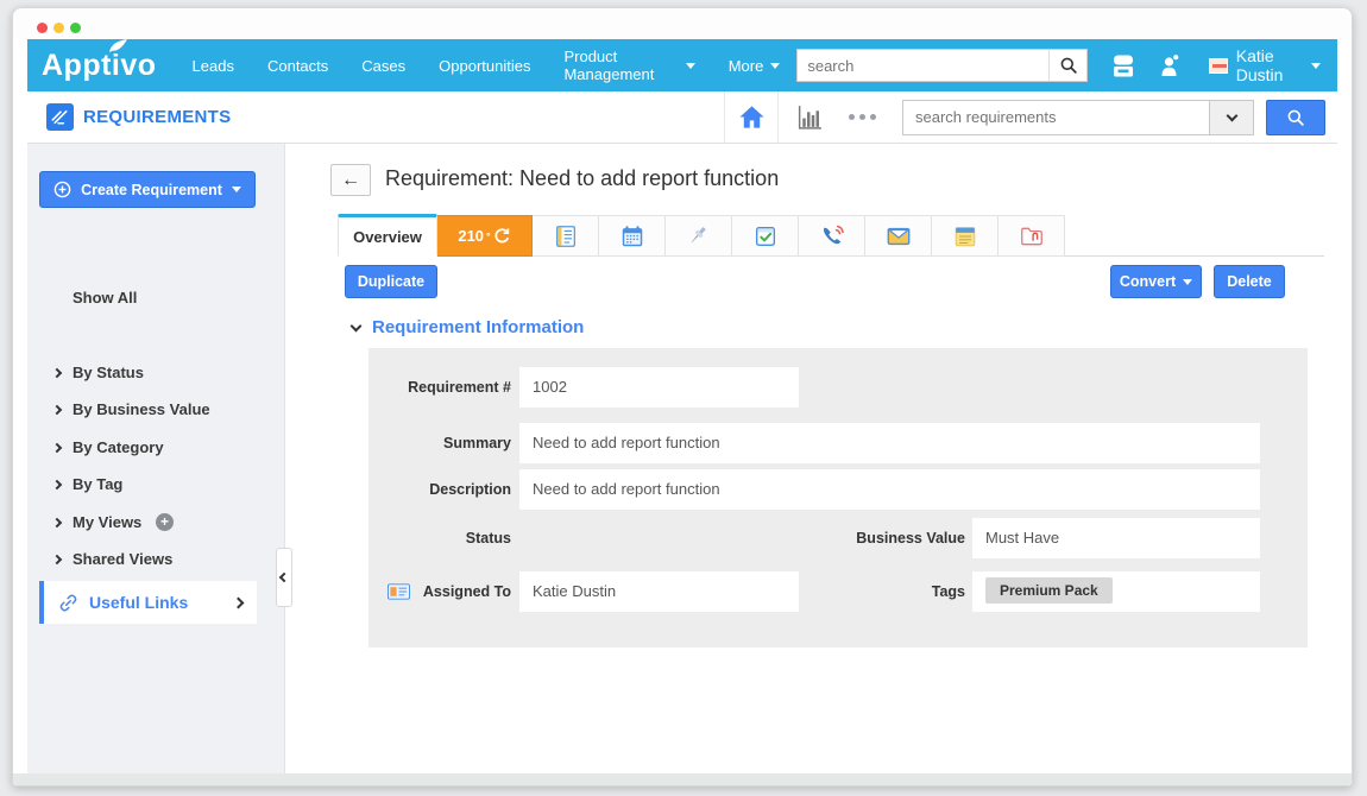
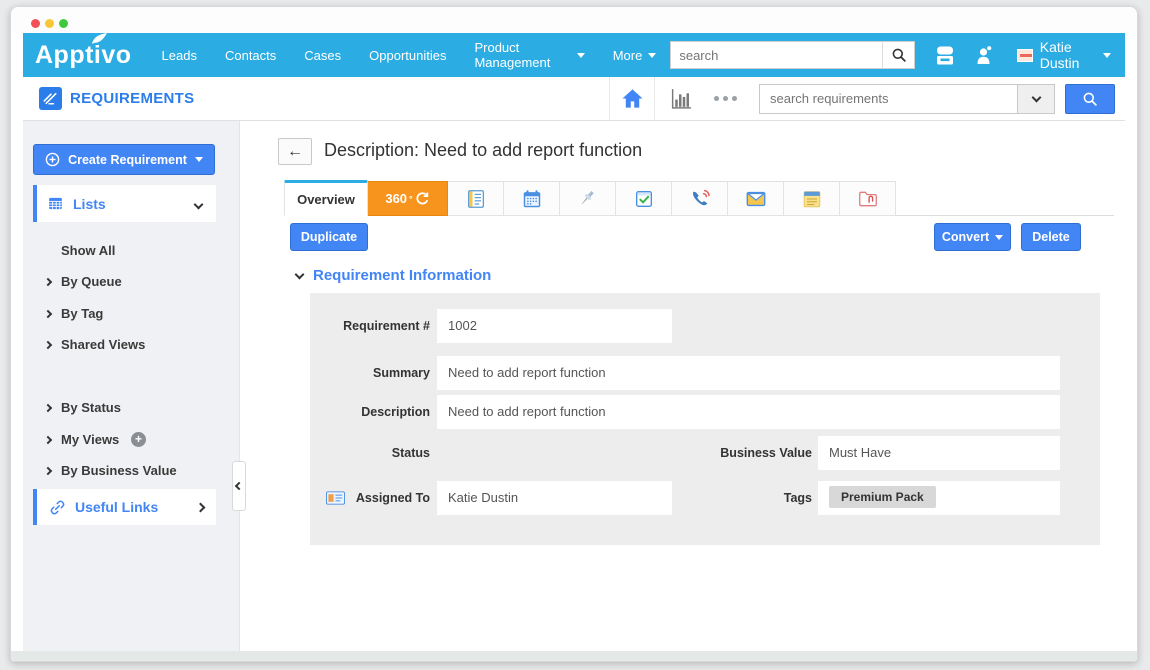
  Apptivo
  Leads
  Contacts
  Cases
  Opportunities
  Product Management
  More
  search
  Katie Dustin
  REQUIREMENTS
  search requirements
  Create Requirement
+ Lists
  Show All
+ By Queue
- By Status
+ By Tag
- By Business Value
+ Shared Views
- By Category
- By Tag
+ By Status
  My Views
  +
- Shared Views
+ By Business Value
  Useful Links
  ←
- Requirement: Need to add report function
+ Description: Need to add report function
  Overview
- 210
+ 360
  °
  Duplicate
  Convert
  Delete
  Requirement Information
  Requirement #
  1002
  Summary
  Need to add report function
  Description
  Need to add report function
  Status
  Business Value
  Must Have
  Assigned To
  Katie Dustin
  Tags
  Premium Pack
